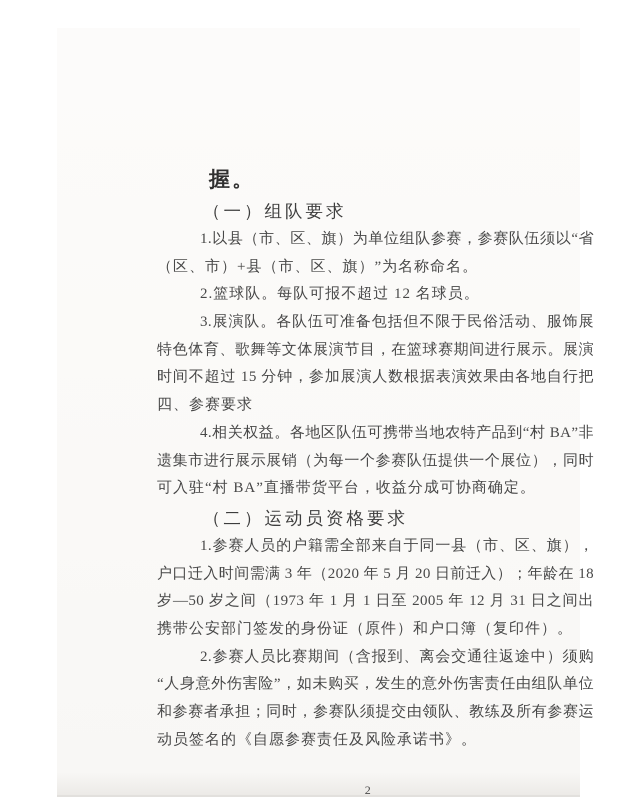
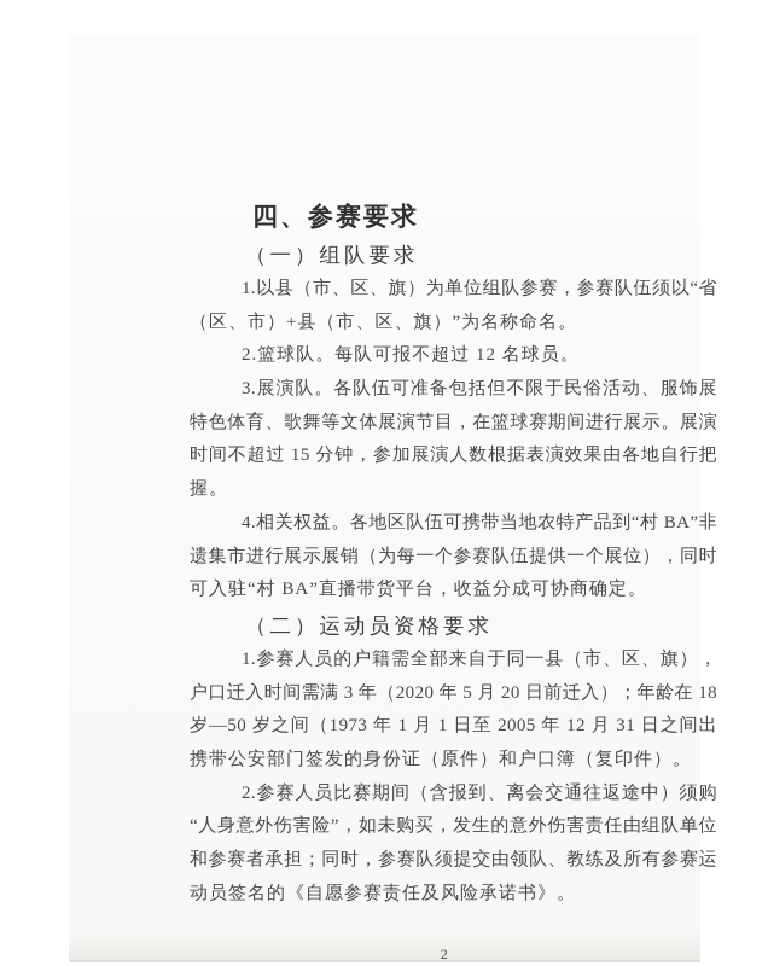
- 握。
+ 四、参赛要求
  （一）组队要求
  1.以县（市、区、旗）为单位组队参赛，参赛队伍须以“省
  （区、市）+县（市、区、旗）”为名称命名。
  2.篮球队。每队可报不超过 12 名球员。
  3.展演队。各队伍可准备包括但不限于民俗活动、服饰展
  特色体育、歌舞等文体展演节目，在篮球赛期间进行展示。展演
  时间不超过 15 分钟，参加展演人数根据表演效果由各地自行把
- 四、参赛要求
+ 握。
  4.相关权益。各地区队伍可携带当地农特产品到“村 BA”非
  遗集市进行展示展销（为每一个参赛队伍提供一个展位），同时
  可入驻“村 BA”直播带货平台，收益分成可协商确定。
  （二）运动员资格要求
  1.参赛人员的户籍需全部来自于同一县（市、区、旗），
  户口迁入时间需满 3 年（2020 年 5 月 20 日前迁入）；年龄在 18
  岁—50 岁之间（1973 年 1 月 1 日至 2005 年 12 月 31 日之间出
  携带公安部门签发的身份证（原件）和户口簿（复印件）。
  2.参赛人员比赛期间（含报到、离会交通往返途中）须购
  “人身意外伤害险”，如未购买，发生的意外伤害责任由组队单位
  和参赛者承担；同时，参赛队须提交由领队、教练及所有参赛运
  动员签名的《自愿参赛责任及风险承诺书》。
  2
